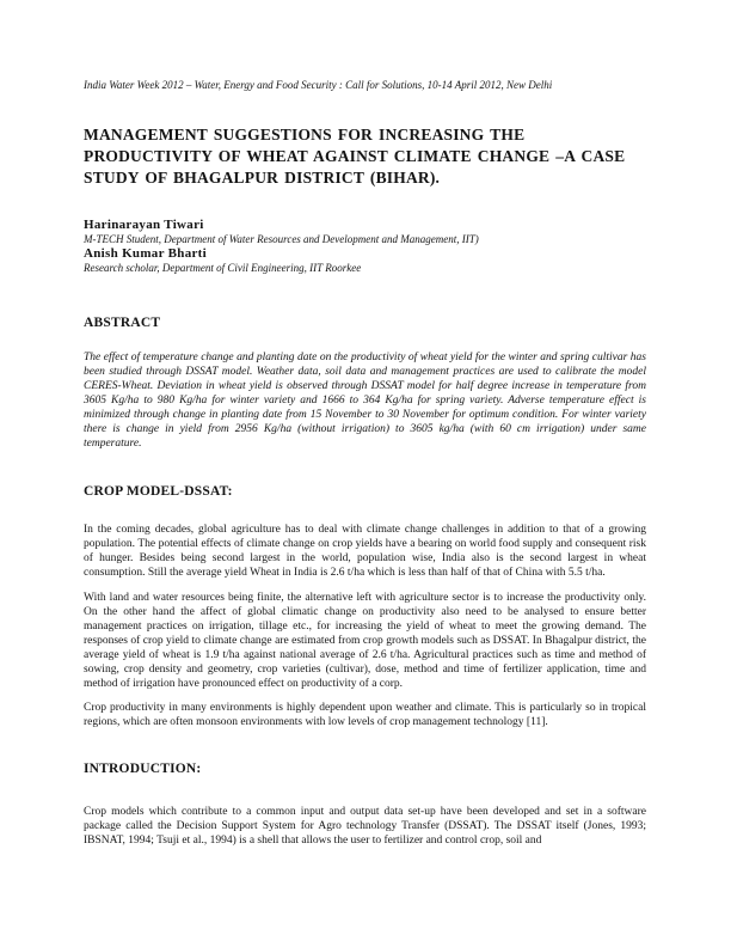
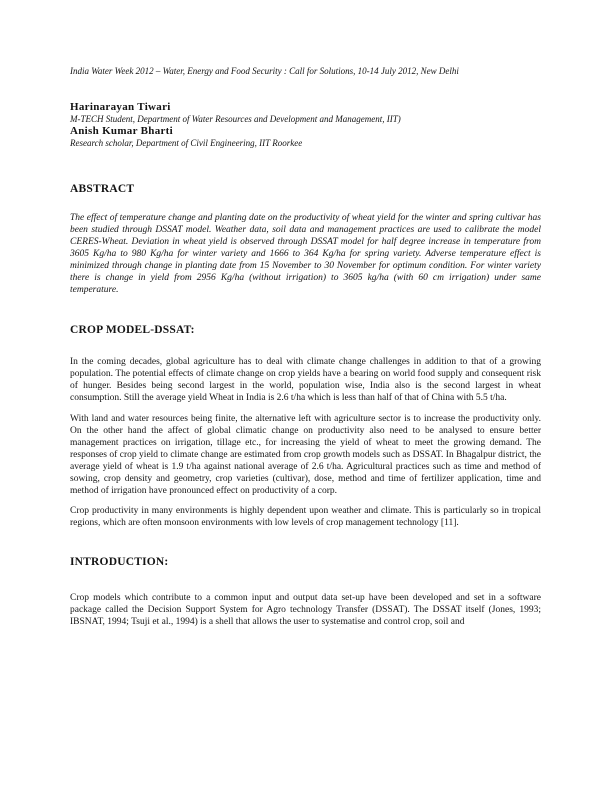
- India Water Week 2012 – Water, Energy and Food Security : Call for Solutions, 10-14 April 2012, New Delhi
+ India Water Week 2012 – Water, Energy and Food Security : Call for Solutions, 10-14 July 2012, New Delhi
- MANAGEMENT SUGGESTIONS FOR INCREASING THE PRODUCTIVITY OF WHEAT AGAINST CLIMATE CHANGE –A CASE STUDY OF BHAGALPUR DISTRICT (BIHAR).
  Harinarayan Tiwari
  M-TECH Student, Department of Water Resources and Development and Management, IIT)
  Anish Kumar Bharti
  Research scholar, Department of Civil Engineering, IIT Roorkee
  ABSTRACT
  The effect of temperature change and planting date on the productivity of wheat yield for the winter and spring cultivar has been studied through DSSAT model. Weather data, soil data and management practices are used to calibrate the model CERES-Wheat. Deviation in wheat yield is observed through DSSAT model for half degree increase in temperature from 3605 Kg/ha to 980 Kg/ha for winter variety and 1666 to 364 Kg/ha for spring variety. Adverse temperature effect is minimized through change in planting date from 15 November to 30 November for optimum condition. For winter variety there is change in yield from 2956 Kg/ha (without irrigation) to 3605 kg/ha (with 60 cm irrigation) under same temperature.
  CROP MODEL-DSSAT:
  In the coming decades, global agriculture has to deal with climate change challenges in addition to that of a growing population. The potential effects of climate change on crop yields have a bearing on world food supply and consequent risk of hunger. Besides being second largest in the world, population wise, India also is the second largest in wheat consumption. Still the average yield Wheat in India is 2.6 t/ha which is less than half of that of China with 5.5 t/ha.
  With land and water resources being finite, the alternative left with agriculture sector is to increase the productivity only. On the other hand the affect of global climatic change on productivity also need to be analysed to ensure better management practices on irrigation, tillage etc., for increasing the yield of wheat to meet the growing demand. The responses of crop yield to climate change are estimated from crop growth models such as DSSAT. In Bhagalpur district, the average yield of wheat is 1.9 t/ha against national average of 2.6 t/ha. Agricultural practices such as time and method of sowing, crop density and geometry, crop varieties (cultivar), dose, method and time of fertilizer application, time and method of irrigation have pronounced effect on productivity of a corp.
  Crop productivity in many environments is highly dependent upon weather and climate. This is particularly so in tropical regions, which are often monsoon environments with low levels of crop management technology [11].
  INTRODUCTION:
- Crop models which contribute to a common input and output data set-up have been developed and set in a software package called the Decision Support System for Agro technology Transfer (DSSAT). The DSSAT itself (Jones, 1993; IBSNAT, 1994; Tsuji et al., 1994) is a shell that allows the user to fertilizer and control crop, soil and
+ Crop models which contribute to a common input and output data set-up have been developed and set in a software package called the Decision Support System for Agro technology Transfer (DSSAT). The DSSAT itself (Jones, 1993; IBSNAT, 1994; Tsuji et al., 1994) is a shell that allows the user to systematise and control crop, soil and
